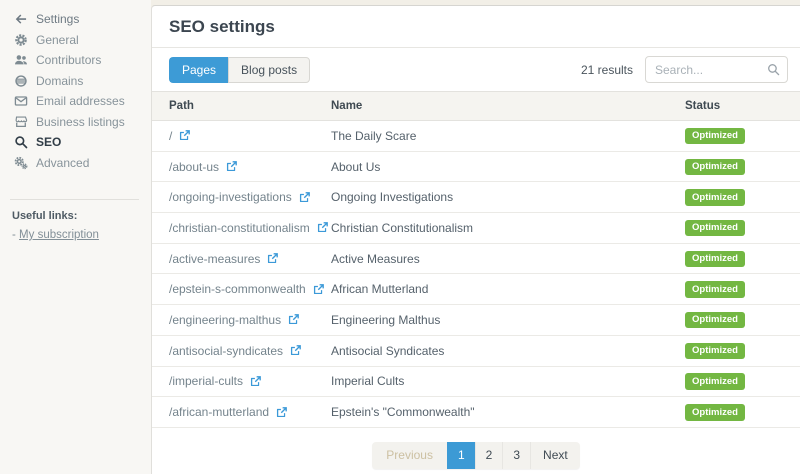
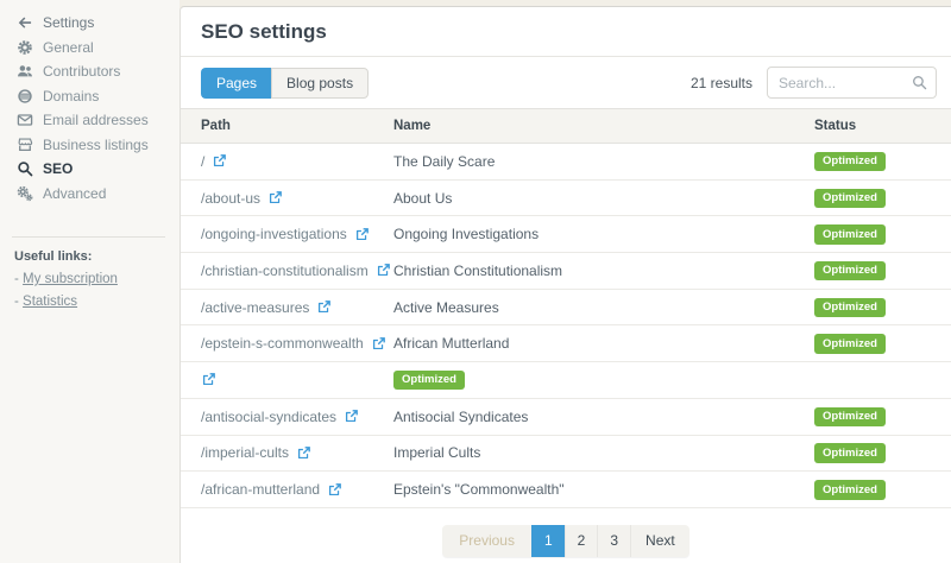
  Settings
  General
  Contributors
  Domains
  Email addresses
  Business listings
  SEO
  Advanced
  Useful links:
  - My subscription
+ - Statistics
  SEO settings
  Pages
  Blog posts
  21 results
  Search...
  Path
  Name
  Status
  /
  The Daily Scare
  Optimized
  /about-us
  About Us
  Optimized
  /ongoing-investigations
  Ongoing Investigations
  Optimized
  /christian-constitutionalism
  Christian Constitutionalism
  Optimized
  /active-measures
  Active Measures
  Optimized
  /epstein-s-commonwealth
  African Mutterland
  Optimized
- /engineering-malthus
- Engineering Malthus
  Optimized
  /antisocial-syndicates
  Antisocial Syndicates
  Optimized
  /imperial-cults
  Imperial Cults
  Optimized
  /african-mutterland
  Epstein's "Commonwealth"
  Optimized
  Previous
  1
  2
  3
  Next
